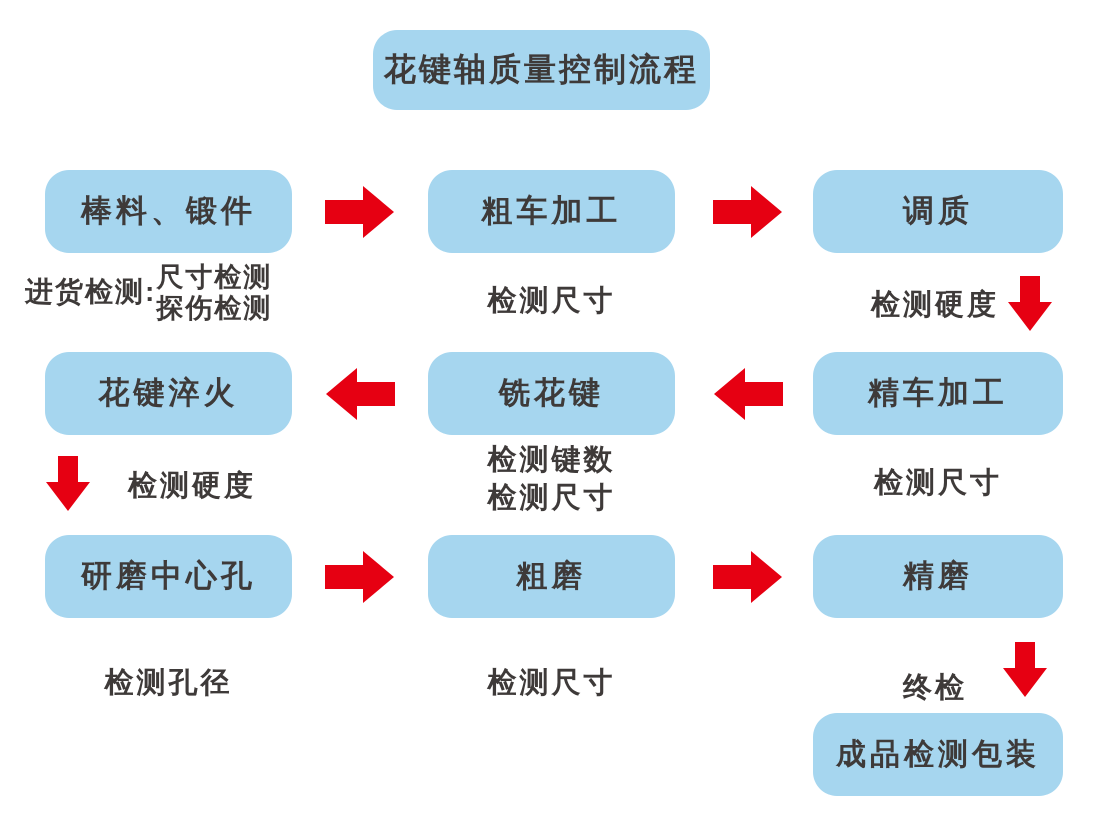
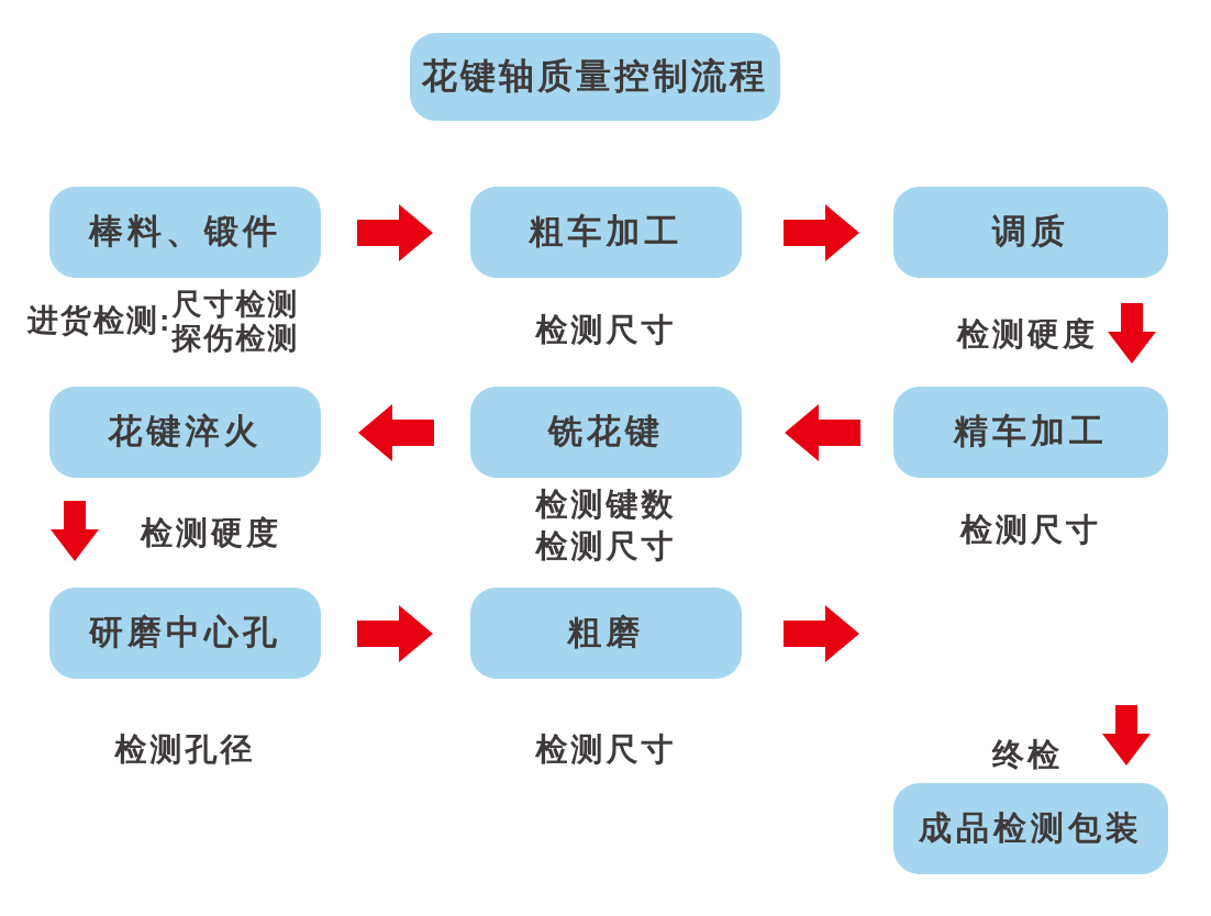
  花键轴质量控制流程
  棒料、锻件
  粗车加工
  调质
  进货检测:
  尺寸检测
  探伤检测
  检测尺寸
  检测硬度
  花键淬火
  铣花键
  精车加工
  检测硬度
  检测键数
  检测尺寸
  检测尺寸
  研磨中心孔
  粗磨
- 精磨
  检测孔径
  检测尺寸
  终检
  成品检测包装
